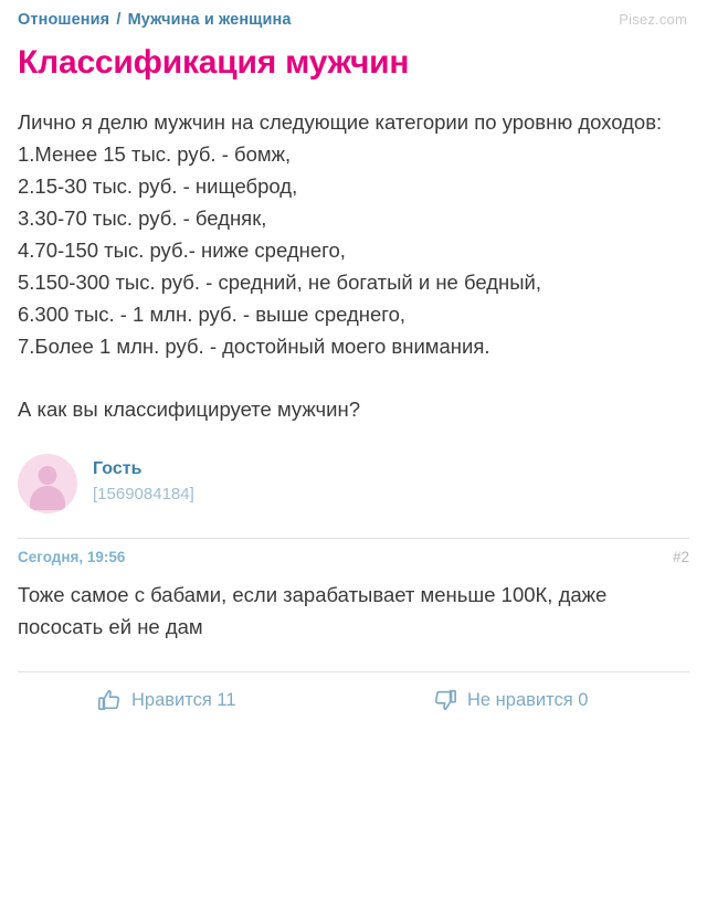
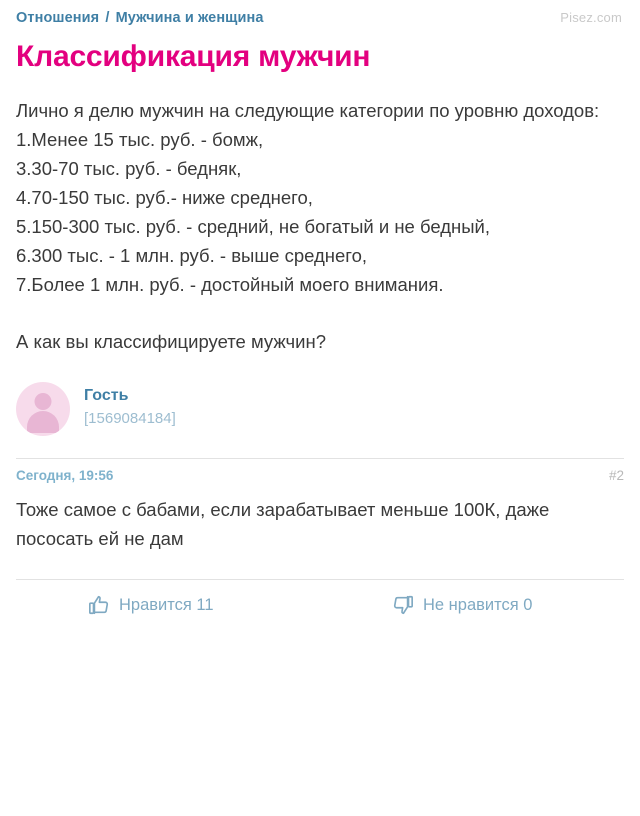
  Pisez.com
  Отношения / Мужчина и женщина
  Классификация мужчин
  Лично я делю мужчин на следующие категории по уровню доходов:
  1.Менее 15 тыс. руб. - бомж,
- 2.15-30 тыс. руб. - нищеброд,
  3.30-70 тыс. руб. - бедняк,
  4.70-150 тыс. руб.- ниже среднего,
  5.150-300 тыс. руб. - средний, не богатый и не бедный,
  6.300 тыс. - 1 млн. руб. - выше среднего,
  7.Более 1 млн. руб. - достойный моего внимания.
  А как вы классифицируете мужчин?
  Гость
  [1569084184]
  Сегодня, 19:56
  #2
  Тоже самое с бабами, если зарабатывает меньше 100К, даже пососать ей не дам
  Нравится 11
  Не нравится 0
